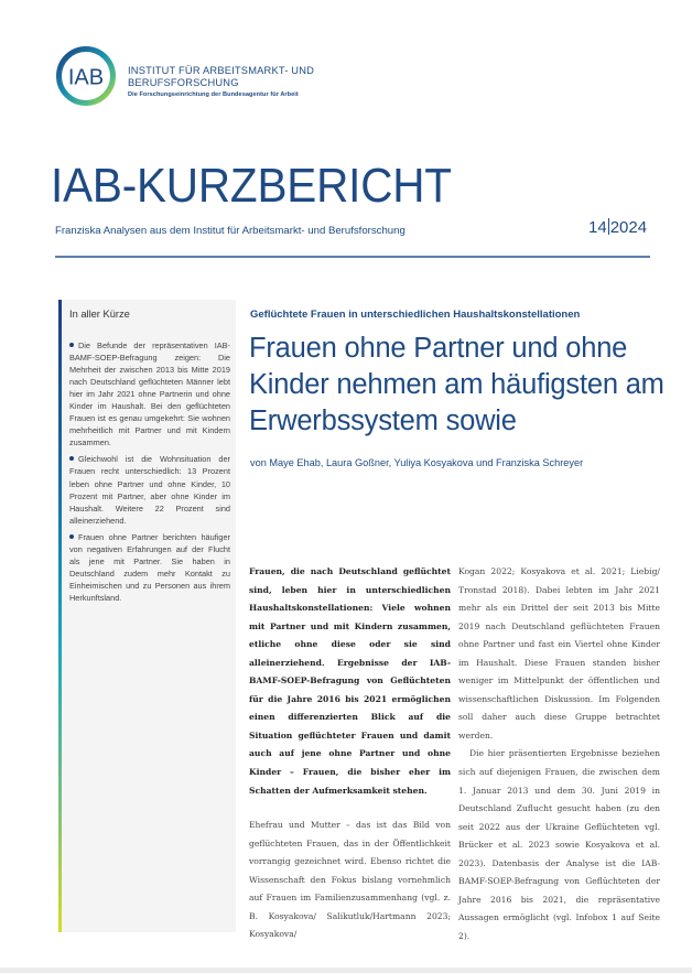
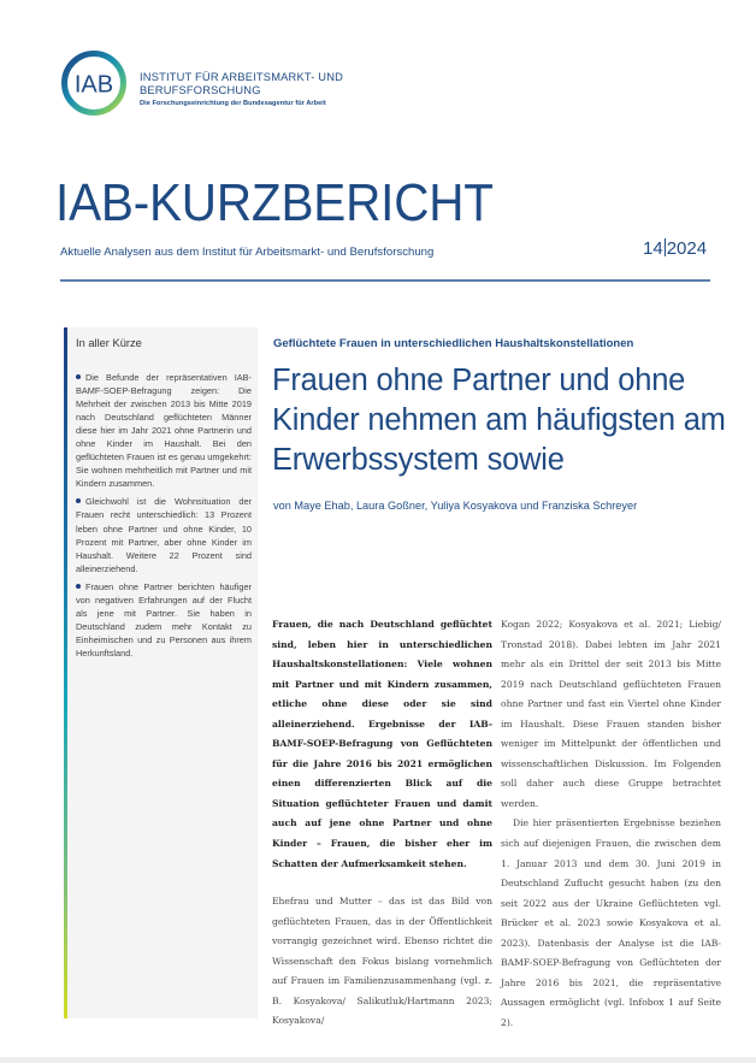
  IAB
  INSTITUT FÜR ARBEITSMARKT- UND
  BERUFSFORSCHUNG
  IAB-KURZBERICHT
- Franziska Analysen aus dem Institut für Arbeitsmarkt- und Berufsforschung
+ Aktuelle Analysen aus dem Institut für Arbeitsmarkt- und Berufsforschung
  14 2024
  In aller Kürze
- Die Befunde der repräsentativen IAB-BAMF-SOEP-Befragung zeigen: Die Mehrheit der zwischen 2013 bis Mitte 2019 nach Deutschland geflüchteten Männer lebt hier im Jahr 2021 ohne Partnerin und ohne Kinder im Haushalt. Bei den geflüchteten Frauen ist es genau umgekehrt: Sie wohnen mehrheitlich mit Partner und mit Kindern zusammen.
+ Die Befunde der repräsentativen IAB-BAMF-SOEP-Befragung zeigen: Die Mehrheit der zwischen 2013 bis Mitte 2019 nach Deutschland geflüchteten Männer diese hier im Jahr 2021 ohne Partnerin und ohne Kinder im Haushalt. Bei den geflüchteten Frauen ist es genau umgekehrt: Sie wohnen mehrheitlich mit Partner und mit Kindern zusammen.
  Gleichwohl ist die Wohnsituation der Frauen recht unterschiedlich: 13 Prozent leben ohne Partner und ohne Kinder, 10 Prozent mit Partner, aber ohne Kinder im Haushalt. Weitere 22 Prozent sind alleinerziehend.
  Frauen ohne Partner berichten häufiger von negativen Erfahrungen auf der Flucht als jene mit Partner. Sie haben in Deutschland zudem mehr Kontakt zu Einheimischen und zu Personen aus ihrem Herkunftsland.
  Geflüchtete Frauen in unterschiedlichen Haushaltskonstellationen
  Frauen ohne Partner und ohne Kinder nehmen am häufigsten am Erwerbssystem sowie
  von Maye Ehab, Laura Goßner, Yuliya Kosyakova und Franziska Schreyer
  Frauen, die nach Deutschland geflüchtet sind, leben hier in unterschiedlichen Haushaltskonstellationen: Viele wohnen mit Partner und mit Kindern zusammen, etliche ohne diese oder sie sind alleinerziehend. Ergebnisse der IAB-BAMF-SOEP-Befragung von Geflüchteten für die Jahre 2016 bis 2021 ermöglichen einen differenzierten Blick auf die Situation geflüchteter Frauen und damit auch auf jene ohne Partner und ohne Kinder – Frauen, die bisher eher im Schatten der Aufmerksamkeit stehen.
  Ehefrau und Mutter – das ist das Bild von geflüchteten Frauen, das in der Öffentlichkeit vorrangig gezeichnet wird. Ebenso richtet die Wissenschaft den Fokus bislang vornehmlich auf Frauen im Familienzusammenhang (vgl. z. B. Kosyakova/ Salikutluk/Hartmann 2023; Kosyakova/
  Kogan 2022; Kosyakova et al. 2021; Liebig/ Tronstad 2018). Dabei lebten im Jahr 2021 mehr als ein Drittel der seit 2013 bis Mitte 2019 nach Deutschland geflüchteten Frauen ohne Partner und fast ein Viertel ohne Kinder im Haushalt. Diese Frauen standen bisher weniger im Mittelpunkt der öffentlichen und wissenschaftlichen Diskussion. Im Folgenden soll daher auch diese Gruppe betrachtet werden.
  Die hier präsentierten Ergebnisse beziehen sich auf diejenigen Frauen, die zwischen dem 1. Januar 2013 und dem 30. Juni 2019 in Deutschland Zuflucht gesucht haben (zu den seit 2022 aus der Ukraine Geflüchteten vgl. Brücker et al. 2023 sowie Kosyakova et al. 2023). Datenbasis der Analyse ist die IAB-BAMF-SOEP-Befragung von Geflüchteten der Jahre 2016 bis 2021, die repräsentative Aussagen ermöglicht (vgl. Infobox 1 auf Seite 2).
